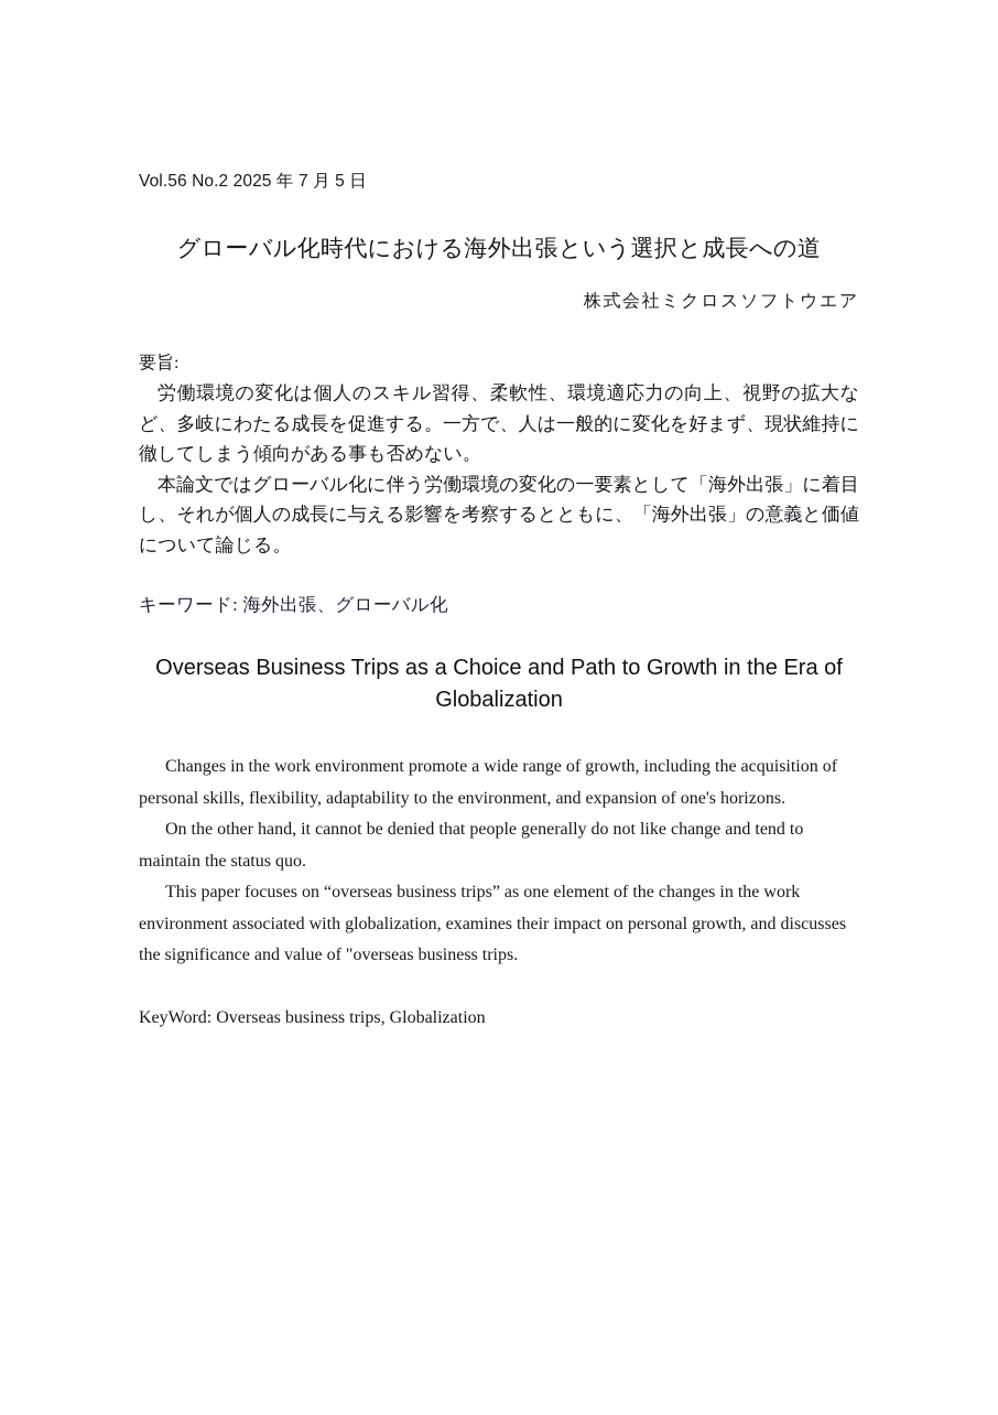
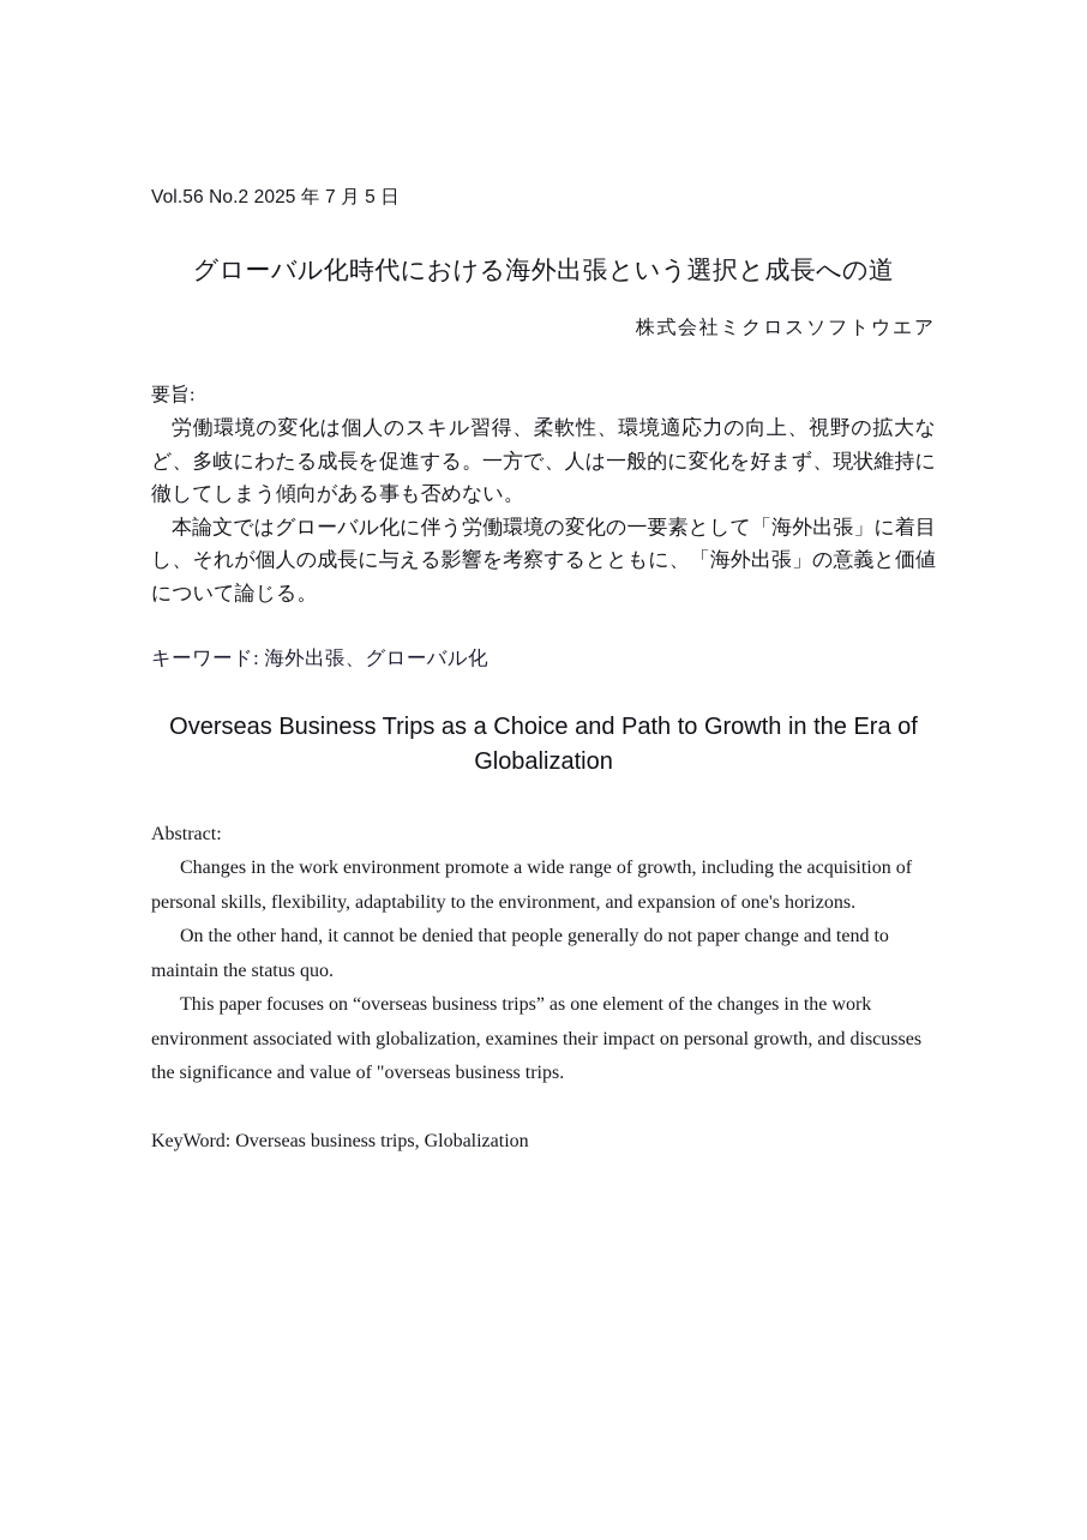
  Vol.56 No.2 2025 年 7 月 5 日
  グローバル化時代における海外出張という選択と成長への道
  株式会社ミクロスソフトウエア
  要旨:
  労働環境の変化は個人のスキル習得、柔軟性、環境適応力の向上、視野の拡大など、多岐にわたる成長を促進する。一方で、人は一般的に変化を好まず、現状維持に徹してしまう傾向がある事も否めない。
  本論文ではグローバル化に伴う労働環境の変化の一要素として「海外出張」に着目し、それが個人の成長に与える影響を考察するとともに、「海外出張」の意義と価値について論じる。
  キーワード: 海外出張、グローバル化
  Overseas Business Trips as a Choice and Path to Growth in the Era of Globalization
+ Abstract:
  Changes in the work environment promote a wide range of growth, including the acquisition of personal skills, flexibility, adaptability to the environment, and expansion of one's horizons.
- On the other hand, it cannot be denied that people generally do not like change and tend to maintain the status quo.
+ On the other hand, it cannot be denied that people generally do not paper change and tend to maintain the status quo.
  This paper focuses on “overseas business trips” as one element of the changes in the work environment associated with globalization, examines their impact on personal growth, and discusses the significance and value of "overseas business trips.
  KeyWord: Overseas business trips, Globalization
